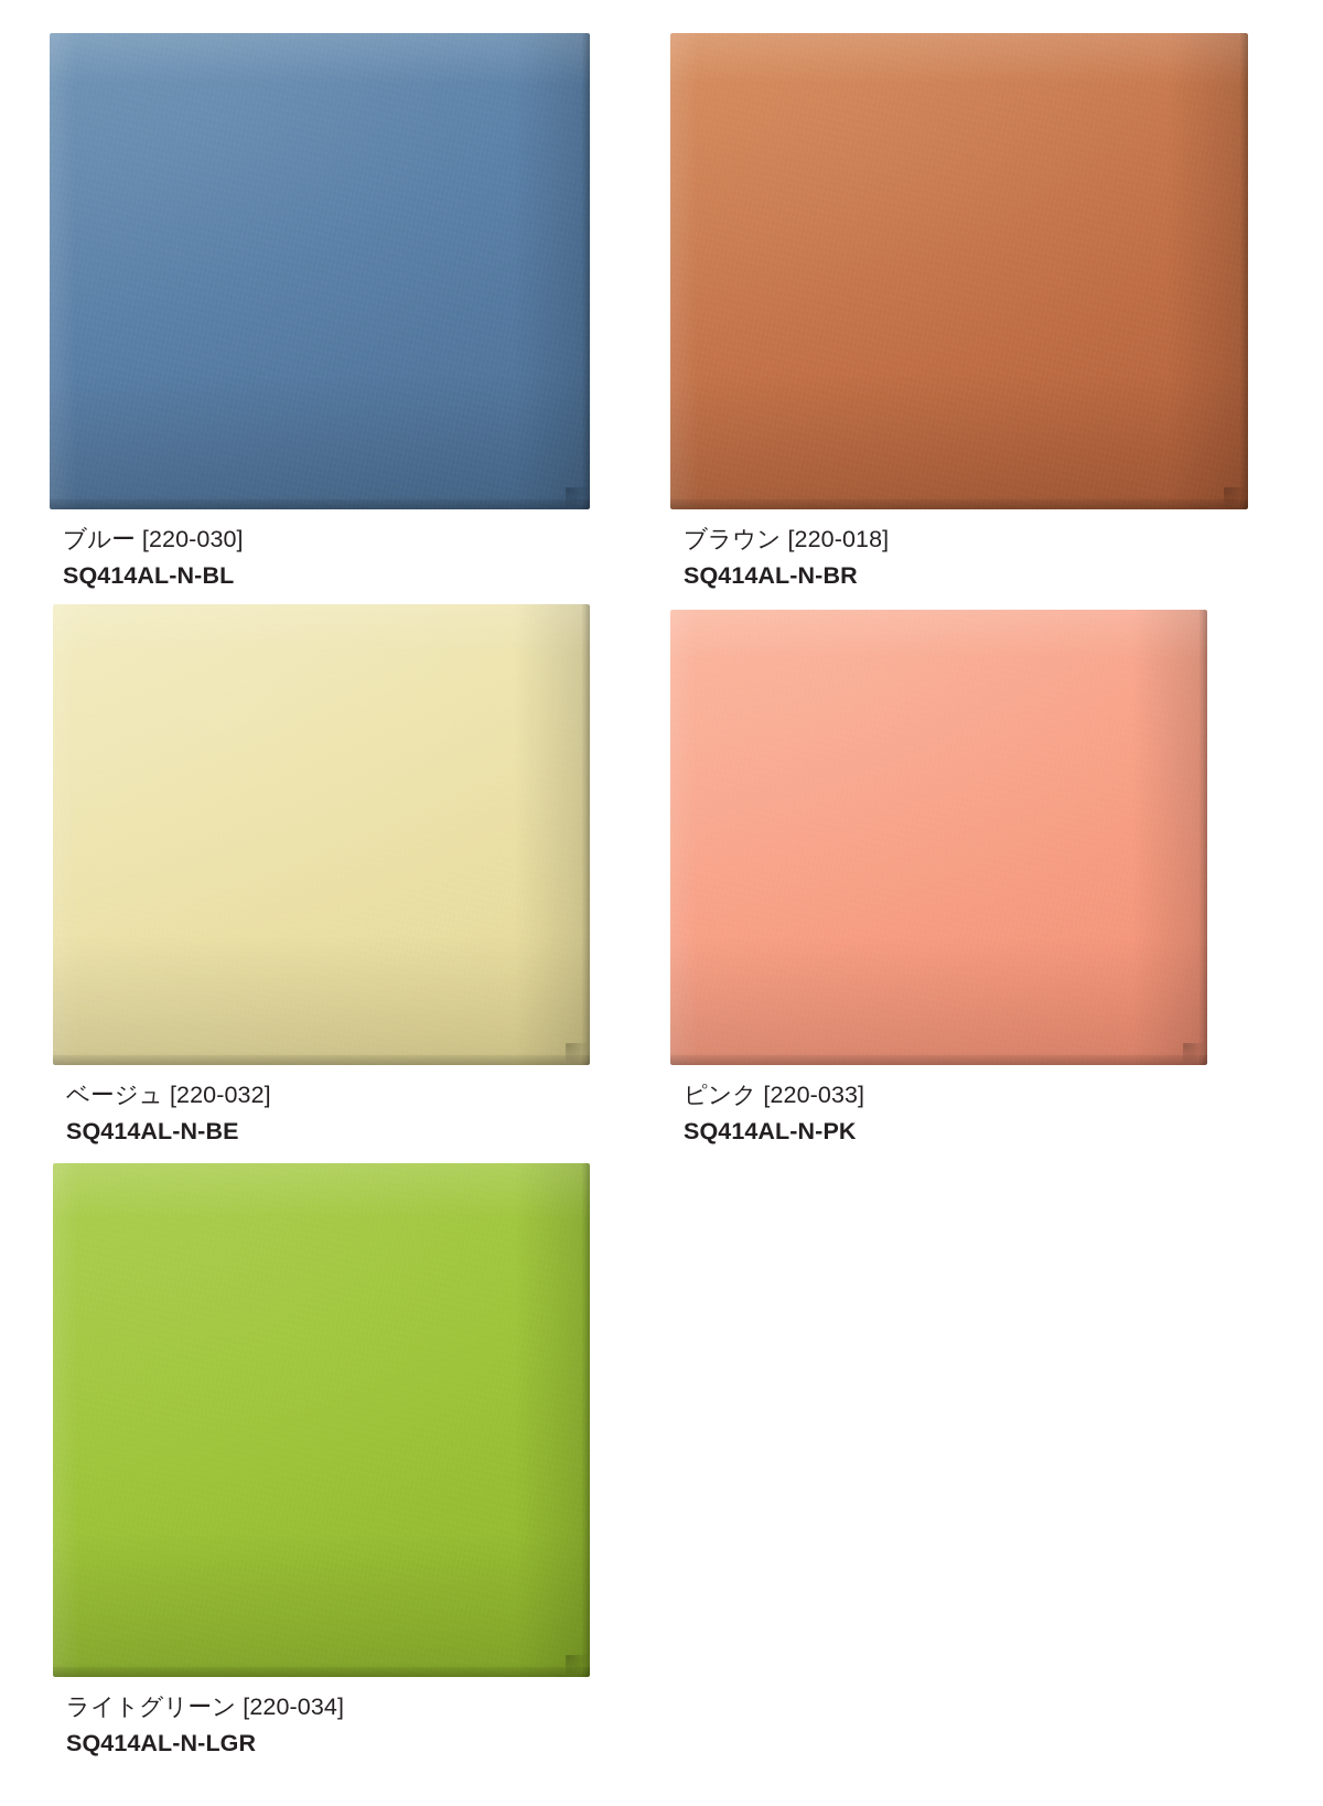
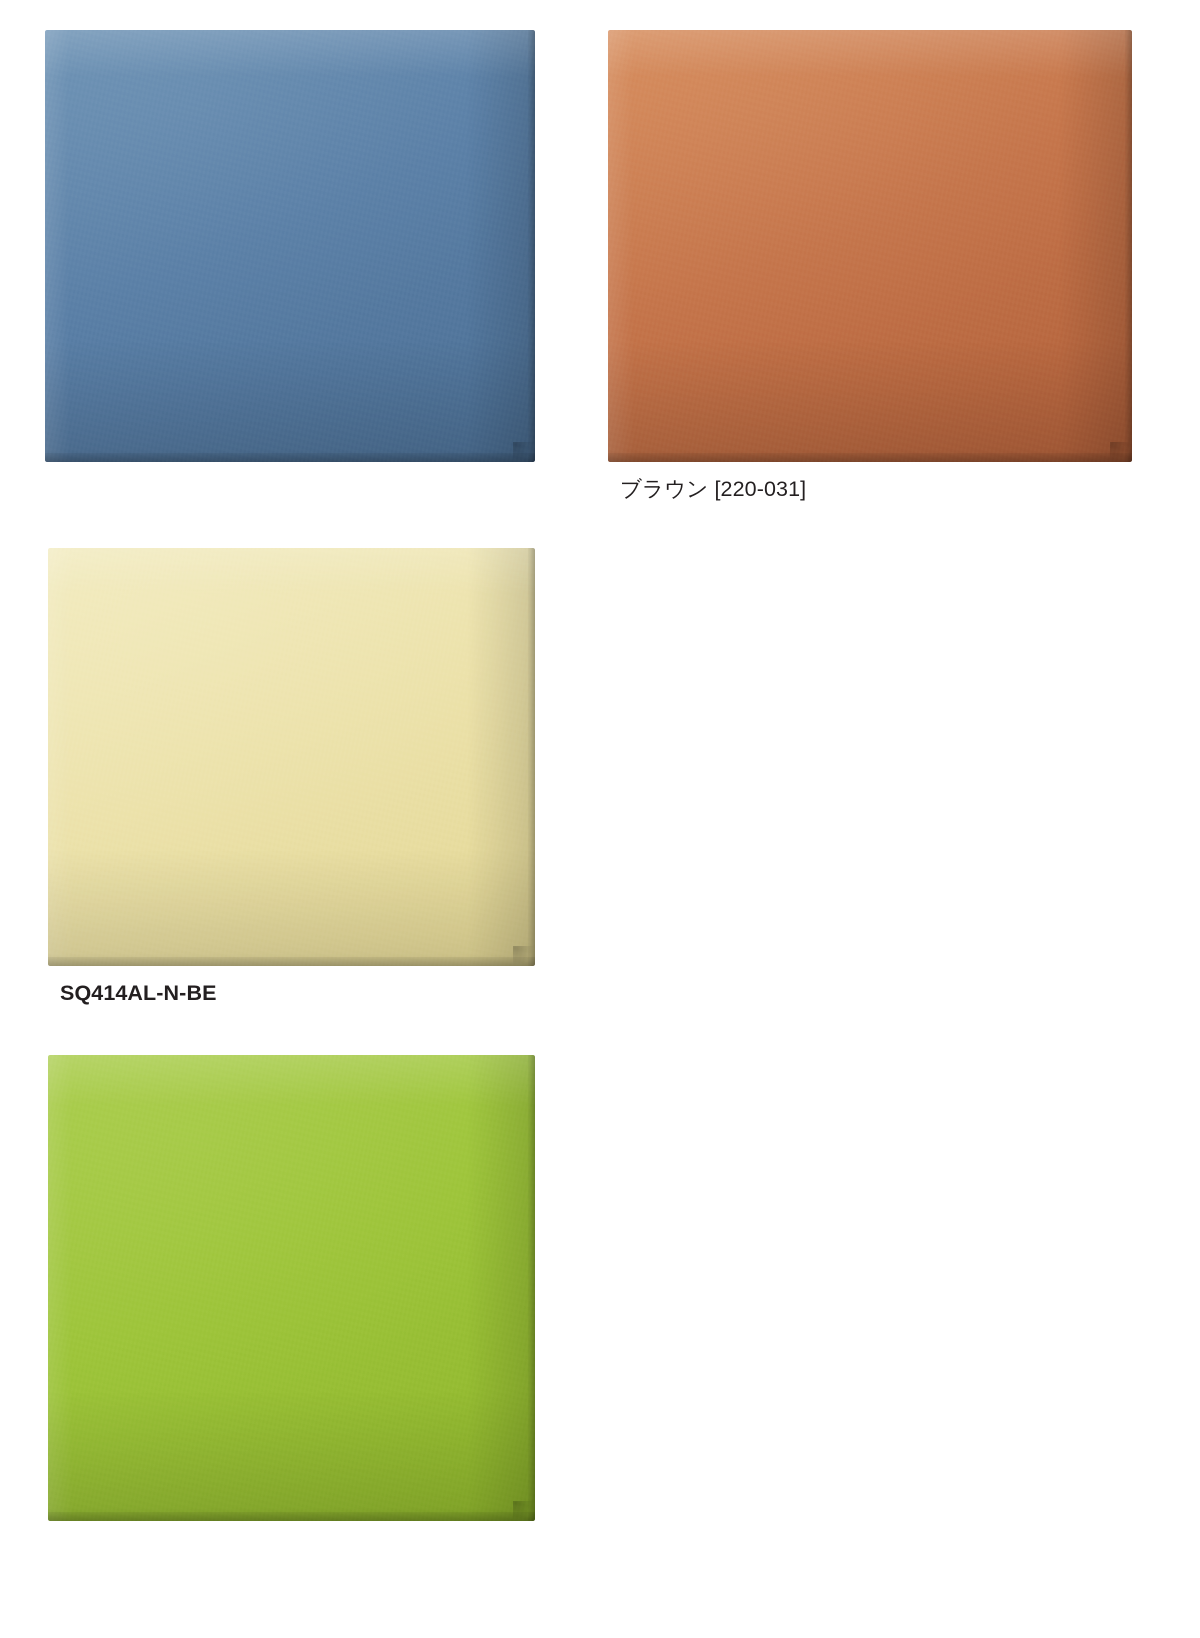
- ブルー [220-030]
- SQ414AL-N-BL
- ブラウン [220-018]
+ ブラウン [220-031]
- SQ414AL-N-BR
- ベージュ [220-032]
  SQ414AL-N-BE
- ピンク [220-033]
- SQ414AL-N-PK
- ライトグリーン [220-034]
- SQ414AL-N-LGR
